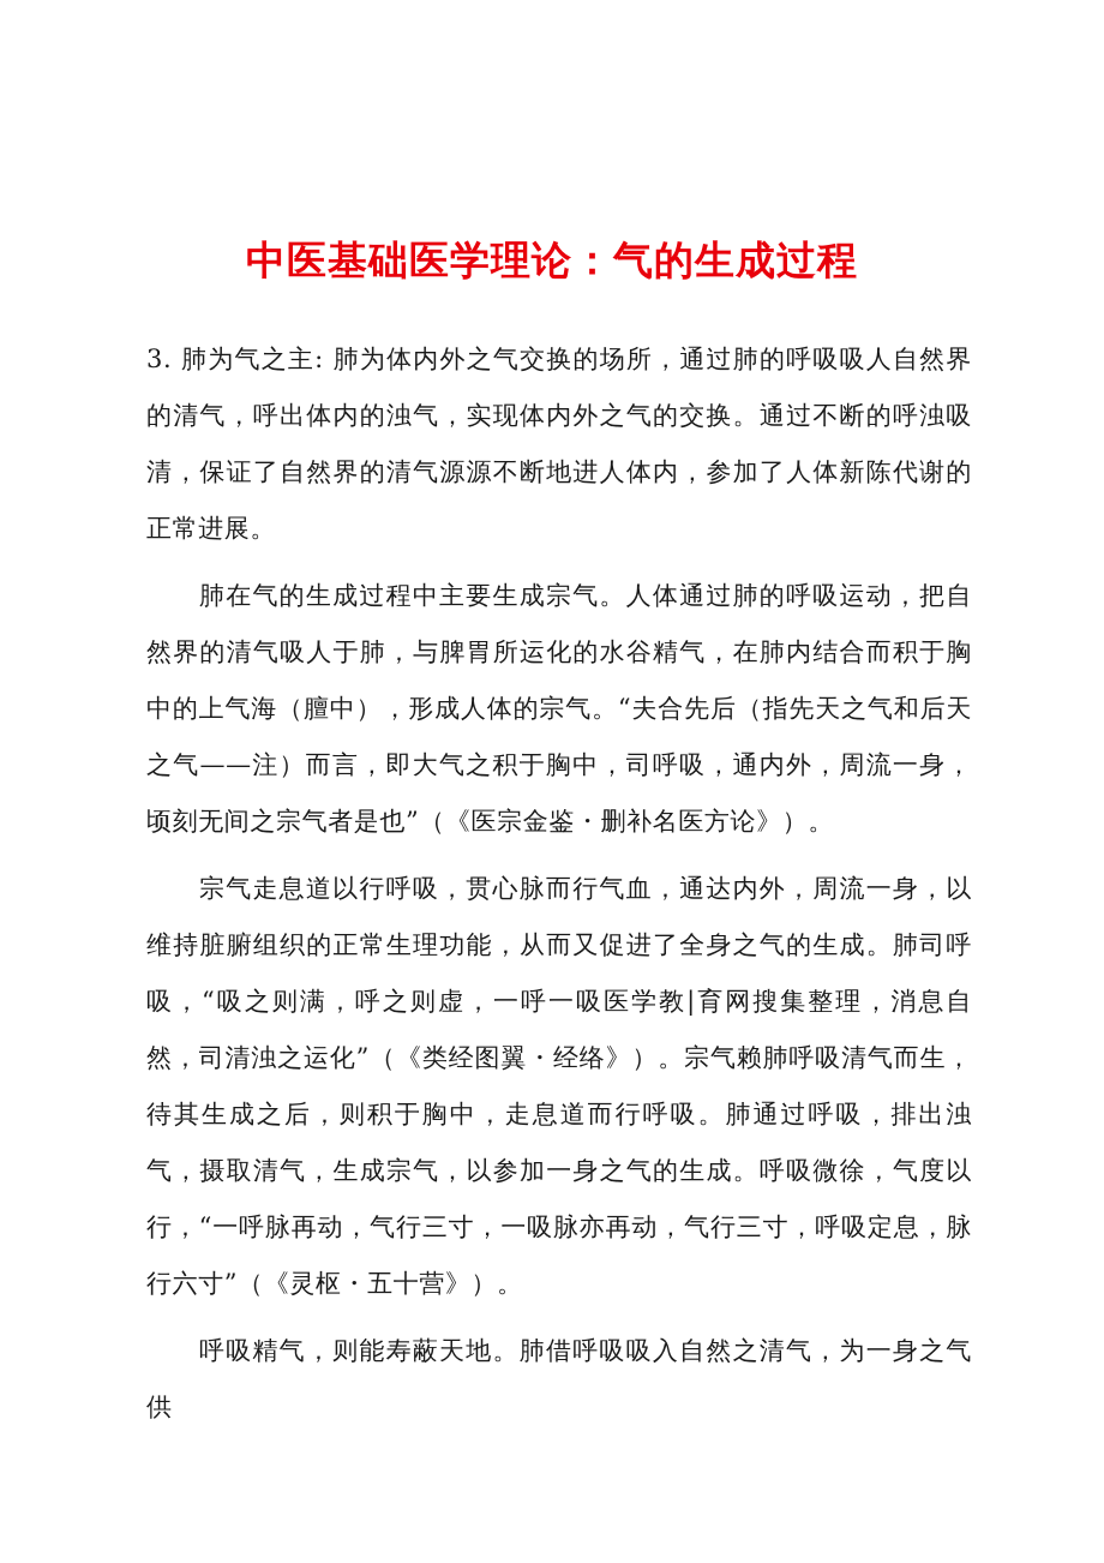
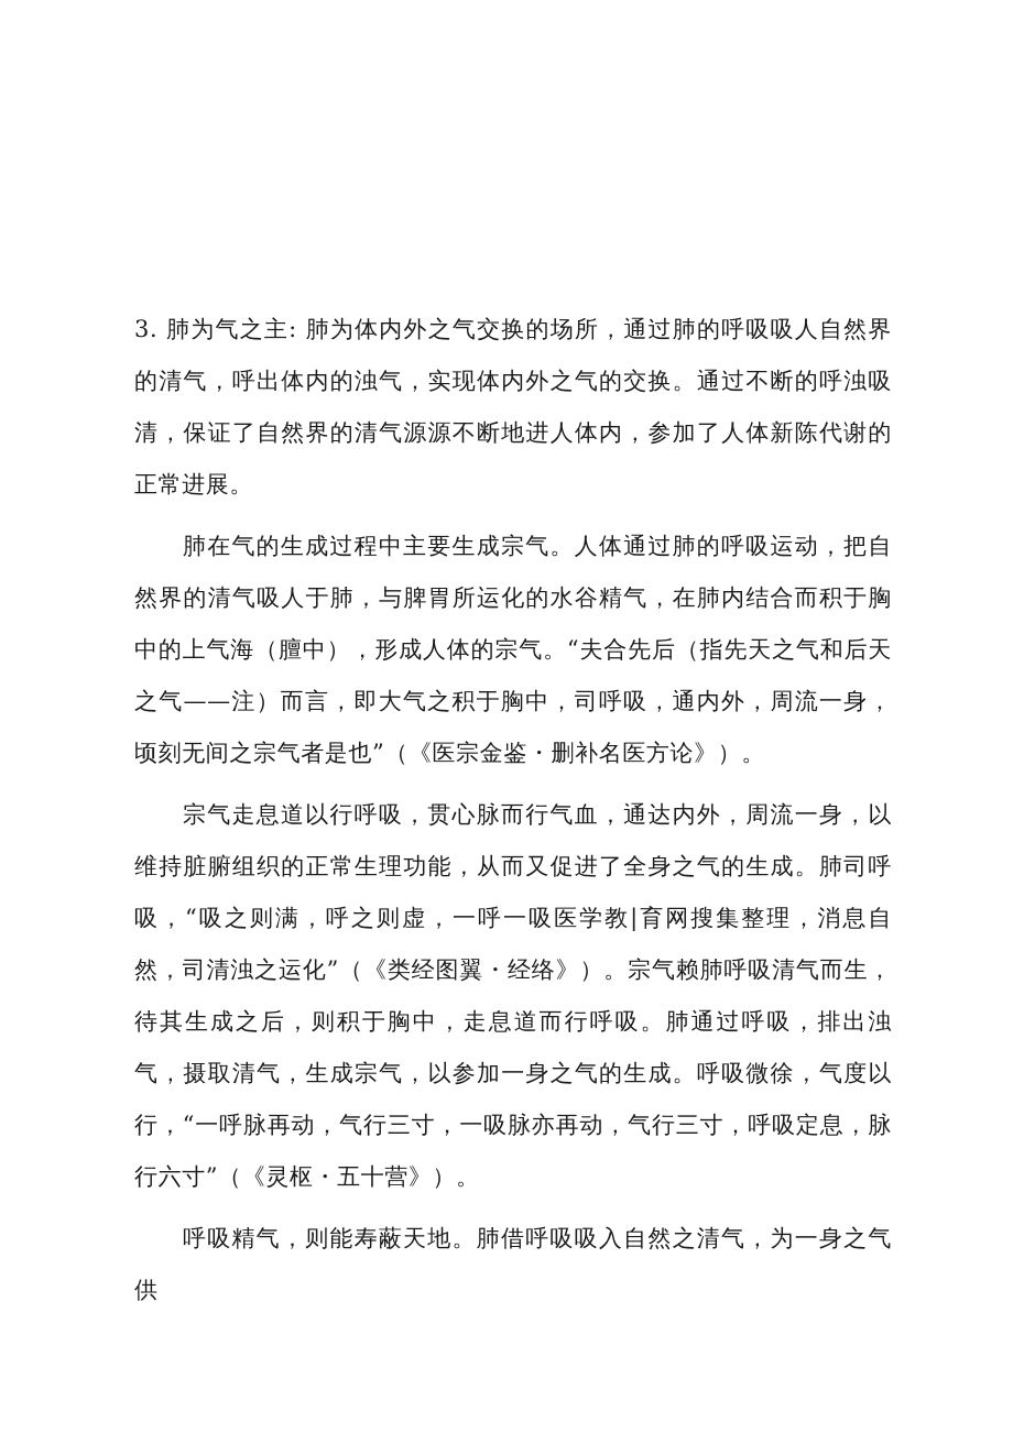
- 中医基础医学理论：气的生成过程
  3. 肺为气之主: 肺为体内外之气交换的场所，通过肺的呼吸吸人自然界的清气，呼出体内的浊气，实现体内外之气的交换。通过不断的呼浊吸清，保证了自然界的清气源源不断地进人体内，参加了人体新陈代谢的正常进展。
  肺在气的生成过程中主要生成宗气。人体通过肺的呼吸运动，把自然界的清气吸人于肺，与脾胃所运化的水谷精气，在肺内结合而积于胸中的上气海（膻中），形成人体的宗气。“夫合先后（指先天之气和后天之气——注）而言，即大气之积于胸中，司呼吸，通内外，周流一身，顷刻无间之宗气者是也”（《医宗金鉴・删补名医方论》）。
  宗气走息道以行呼吸，贯心脉而行气血，通达内外，周流一身，以维持脏腑组织的正常生理功能，从而又促进了全身之气的生成。肺司呼吸，“吸之则满，呼之则虚，一呼一吸医学教|育网搜集整理，消息自然，司清浊之运化”（《类经图翼・经络》）。宗气赖肺呼吸清气而生，待其生成之后，则积于胸中，走息道而行呼吸。肺通过呼吸，排出浊气，摄取清气，生成宗气，以参加一身之气的生成。呼吸微徐，气度以行，“一呼脉再动，气行三寸，一吸脉亦再动，气行三寸，呼吸定息，脉行六寸”（《灵枢・五十营》）。
  呼吸精气，则能寿蔽天地。肺借呼吸吸入自然之清气，为一身之气供
